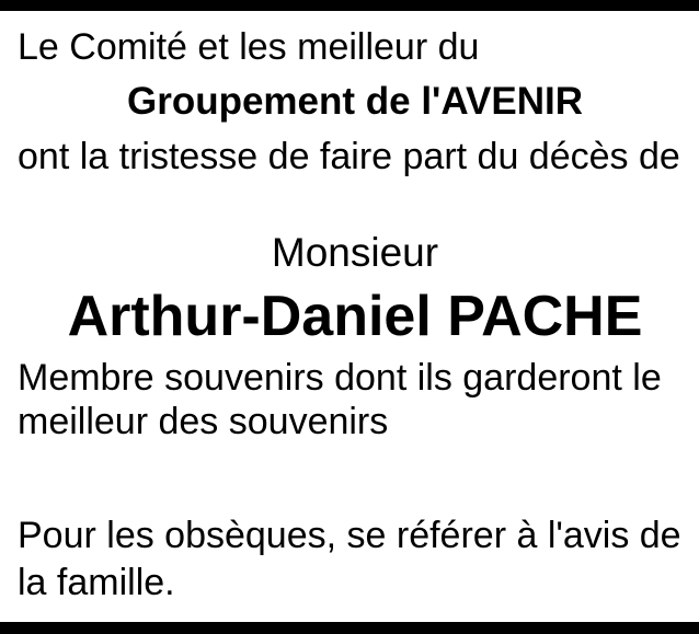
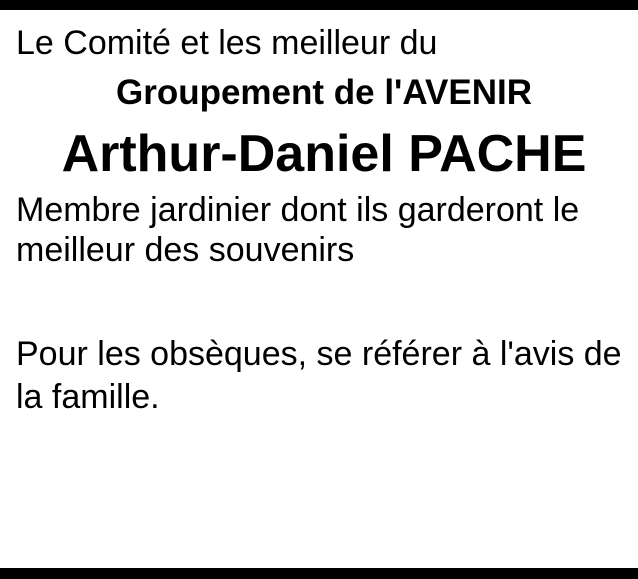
  Le Comité et les meilleur du
  Groupement de l'AVENIR
- ont la tristesse de faire part du décès de
- Monsieur
  Arthur-Daniel PACHE
- Membre souvenirs dont ils garderont le meilleur des souvenirs
+ Membre jardinier dont ils garderont le meilleur des souvenirs
  Pour les obsèques, se référer à l'avis de la famille.
